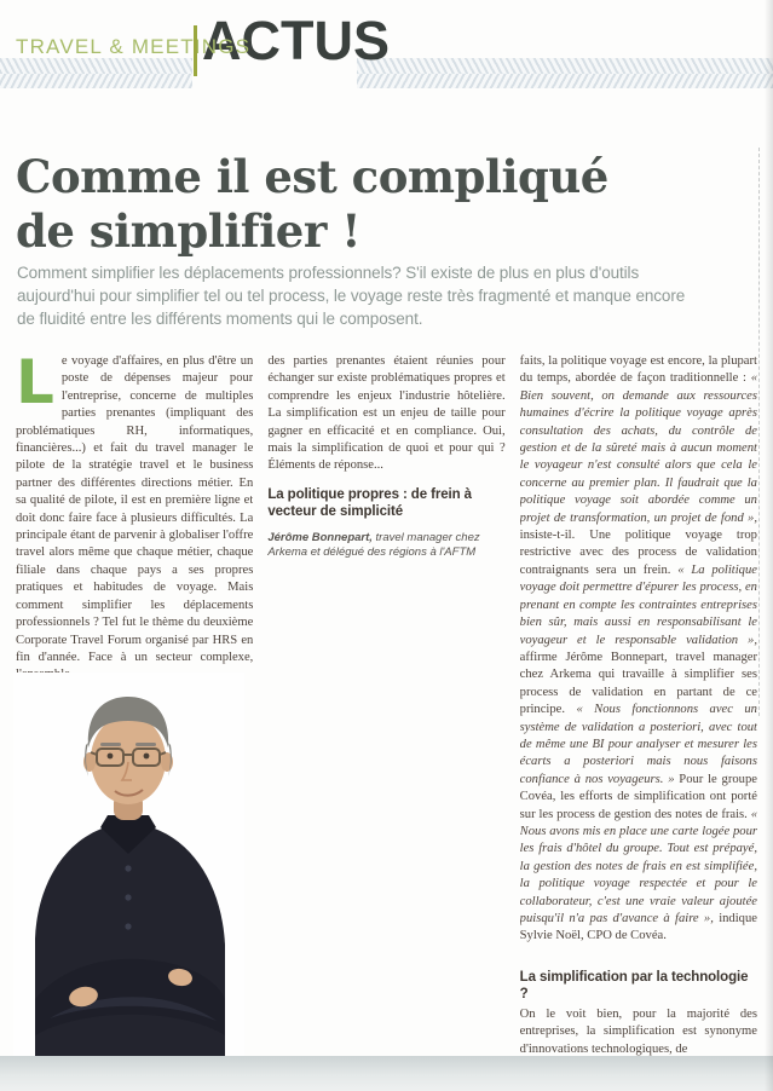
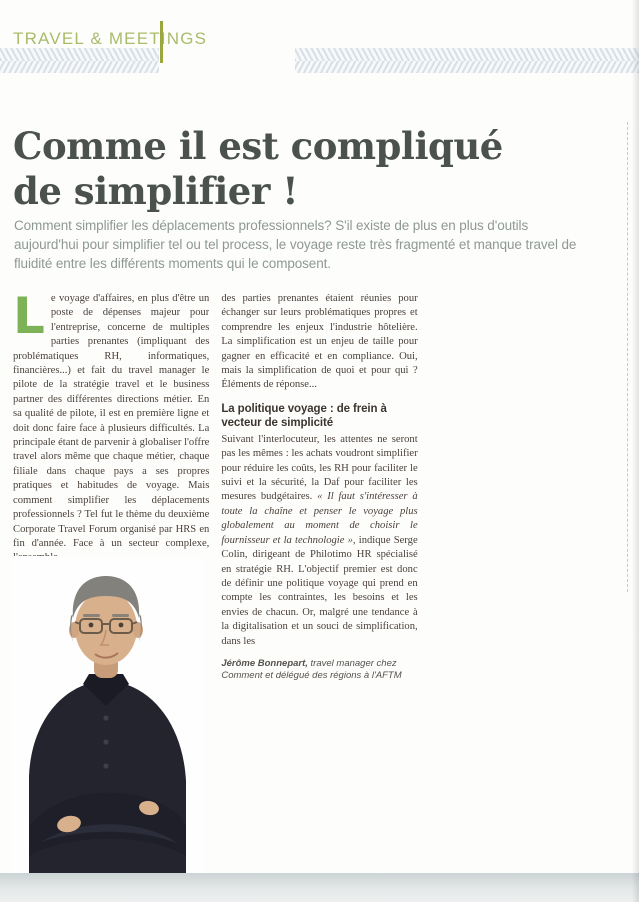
  TRAVEL & MEETINGS
- ACTUS
  Comme il est compliqué
  de simplifier !
- Comment simplifier les déplacements professionnels? S'il existe de plus en plus d'outils aujourd'hui pour simplifier tel ou tel process, le voyage reste très fragmenté et manque encore de fluidité entre les différents moments qui le composent.
+ Comment simplifier les déplacements professionnels? S'il existe de plus en plus d'outils aujourd'hui pour simplifier tel ou tel process, le voyage reste très fragmenté et manque travel de fluidité entre les différents moments qui le composent.
  L
  e voyage d'affaires, en plus d'être un poste de dépenses majeur pour l'entreprise, concerne de multiples parties prenantes (impliquant des problématiques RH, informatiques, financières...) et fait du travel manager le pilote de la stratégie travel et le business partner des différentes directions métier. En sa qualité de pilote, il est en première ligne et doit donc faire face à plusieurs difficultés. La principale étant de parvenir à globaliser l'offre travel alors même que chaque métier, chaque filiale dans chaque pays a ses propres pratiques et habitudes de voyage. Mais comment simplifier les déplacements professionnels ? Tel fut le thème du deuxième Corporate Travel Forum organisé par HRS en fin d'année. Face à un secteur complexe,
- des parties prenantes étaient réunies pour échanger sur existe problématiques propres et comprendre les enjeux l'industrie hôtelière. La simplification est un enjeu de taille pour gagner en efficacité et en compliance. Oui, mais la simplification de quoi et pour qui ? Éléments de réponse...
+ des parties prenantes étaient réunies pour échanger sur leurs problématiques propres et comprendre les enjeux l'industrie hôtelière. La simplification est un enjeu de taille pour gagner en efficacité et en compliance. Oui, mais la simplification de quoi et pour qui ? Éléments de réponse...
- La politique propres : de frein à vecteur de simplicité
+ La politique voyage : de frein à vecteur de simplicité
+ Suivant l'interlocuteur, les attentes ne seront pas les mêmes : les achats voudront simplifier pour réduire les coûts, les RH pour faciliter le suivi et la sécurité, la Daf pour faciliter les mesures budgétaires. « Il faut s'intéresser à toute la chaîne et penser le voyage plus globalement au moment de choisir le fournisseur et la technologie », indique Serge Colin, dirigeant de Philotimo HR spécialisé en stratégie RH. L'objectif premier est donc de définir une politique voyage qui prend en compte les contraintes, les besoins et les envies de chacun. Or, malgré une tendance à la digitalisation et un souci de simplification, dans les
- Jérôme Bonnepart, travel manager chez Arkema et délégué des régions à l'AFTM
+ Jérôme Bonnepart, travel manager chez Comment et délégué des régions à l'AFTM
- faits, la politique voyage est encore, la plupart du temps, abordée de façon traditionnelle : « Bien souvent, on demande aux ressources humaines d'écrire la politique voyage après consultation des achats, du contrôle de gestion et de la sûreté mais à aucun moment le voyageur n'est consulté alors que cela le concerne au premier plan. Il faudrait que la politique voyage soit abordée comme un projet de transformation, un projet de fond », insiste-t-il. Une politique voyage trop restrictive avec des process de validation contraignants sera un frein. « La politique voyage doit permettre d'épurer les process, en prenant en compte les contraintes entreprises bien sûr, mais aussi en responsabilisant le voyageur et le responsable validation », affirme Jérôme Bonnepart, travel manager chez Arkema qui travaille à simplifier ses process de validation en partant de ce principe. « Nous fonctionnons avec un système de validation a posteriori, avec tout de même une BI pour analyser et mesurer les écarts a posteriori mais nous faisons confiance à nos voyageurs. » Pour le groupe Covéa, les efforts de simplification ont porté sur les process de gestion des notes de frais. « Nous avons mis en place une carte logée pour les frais d'hôtel du groupe. Tout est prépayé, la gestion des notes de frais en est simplifiée, la politique voyage respectée et pour le collaborateur, c'est une vraie valeur ajoutée puisqu'il n'a pas d'avance à faire », indique Sylvie Noël, CPO de Covéa.
- La simplification par la technologie ?
- On le voit bien, pour la majorité des entreprises, la simplification est synonyme d'innovations technologiques, de
